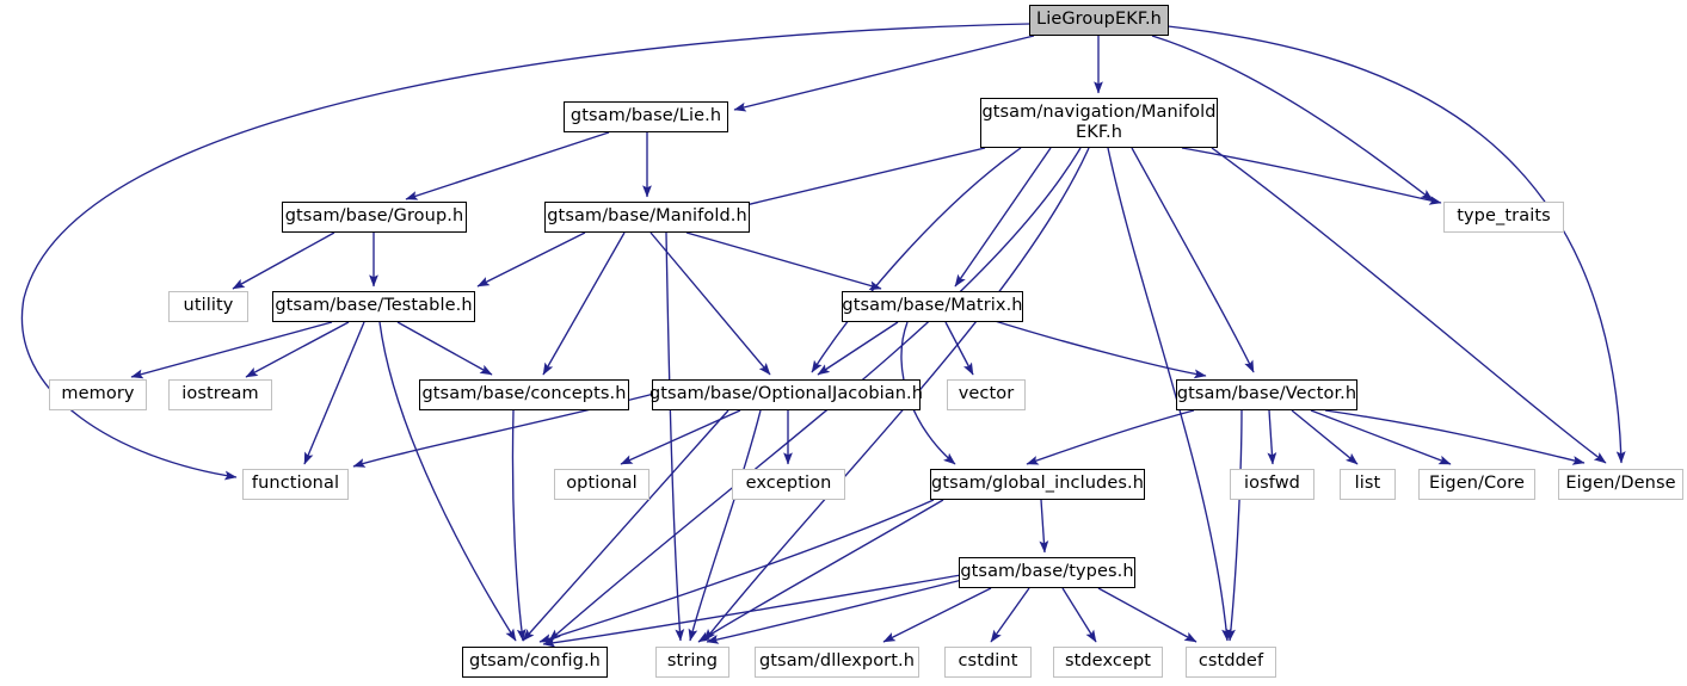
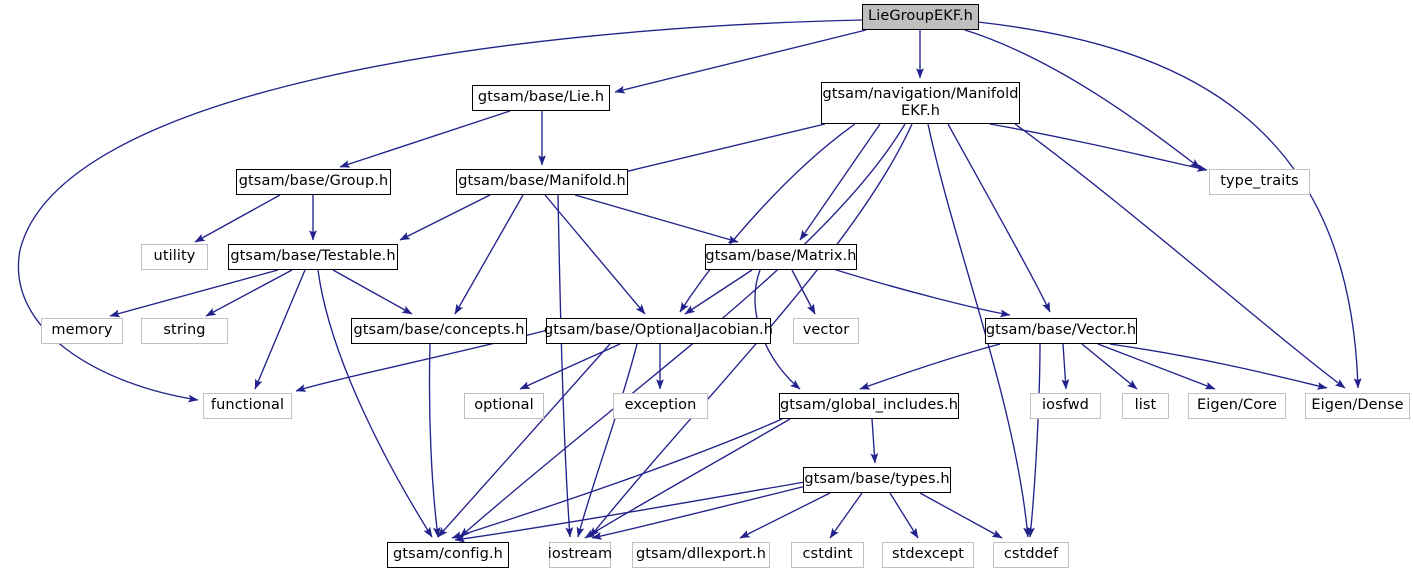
  LieGroupEKF.h
  gtsam/navigation/Manifold
  EKF.h
  gtsam/base/Lie.h
  type_traits
  gtsam/base/Group.h
  gtsam/base/Manifold.h
  gtsam/base/Matrix.h
  utility
  gtsam/base/Testable.h
  memory
- iostream
+ string
  gtsam/base/concepts.h
  gtsam/base/OptionalJacobian.h
  vector
  gtsam/base/Vector.h
  functional
  optional
  exception
  gtsam/global_includes.h
  iosfwd
  list
  Eigen/Core
  Eigen/Dense
  gtsam/base/types.h
  gtsam/config.h
- string
+ iostream
  gtsam/dllexport.h
  cstdint
  stdexcept
  cstddef
